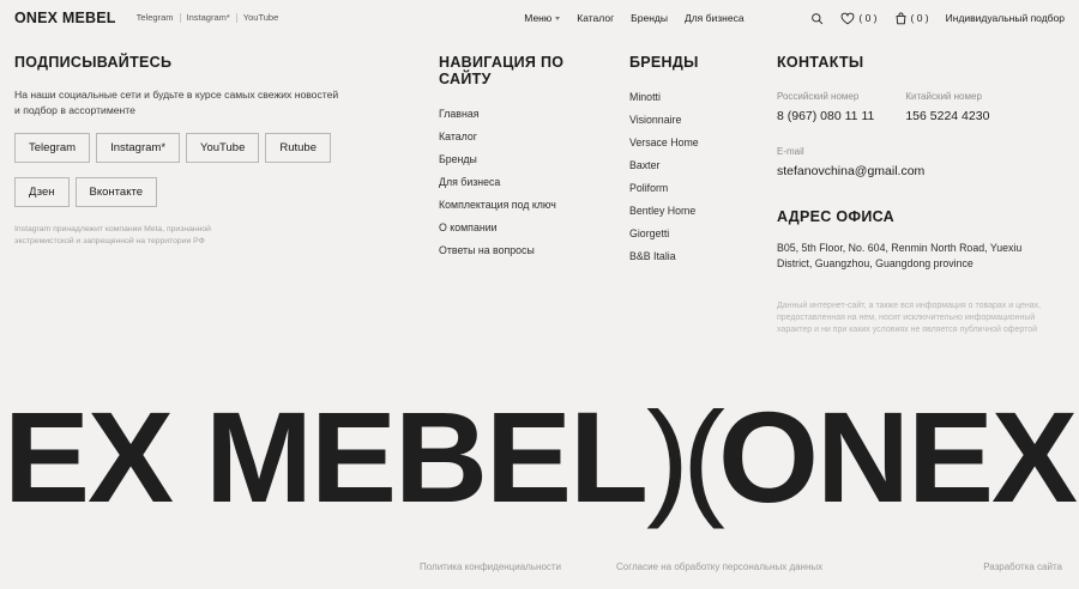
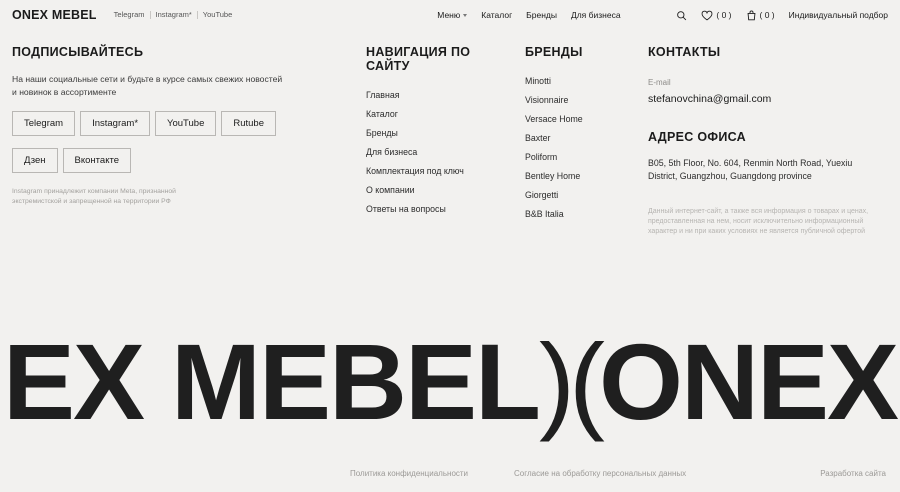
  ONEX MEBEL
  Telegram
  Instagram*
  YouTube
  Меню
  Каталог
  Бренды
  Для бизнеса
  ( 0 )
  ( 0 )
  Индивидуальный подбор
  ПОДПИСЫВАЙТЕСЬ
- На наши социальные сети и будьте в курсе самых свежих новостей и подбор в ассортименте
+ На наши социальные сети и будьте в курсе самых свежих новостей и новинок в ассортименте
  Telegram
  Instagram*
  YouTube
  Rutube
  Дзен
  Вконтакте
  НАВИГАЦИЯ ПО САЙТУ
  Главная
  Каталог
  Бренды
  Для бизнеса
  Комплектация под ключ
  О компании
  Ответы на вопросы
  БРЕНДЫ
  Minotti
  Visionnaire
  Versace Home
  Baxter
  Poliform
  Bentley Home
  Giorgetti
  B&B Italia
  КОНТАКТЫ
- Российский номер
- 8 (967) 080 11 11
- Китайский номер
- 156 5224 4230
  E-mail
  stefanovchina@gmail.com
  АДРЕС ОФИСА
  B05, 5th Floor, No. 604, Renmin North Road, Yuexiu District, Guangzhou, Guangdong province
  EX MEBEL)(ONEX
  Политика конфиденциальности
  Согласие на обработку персональных данных
  Разработка сайта
